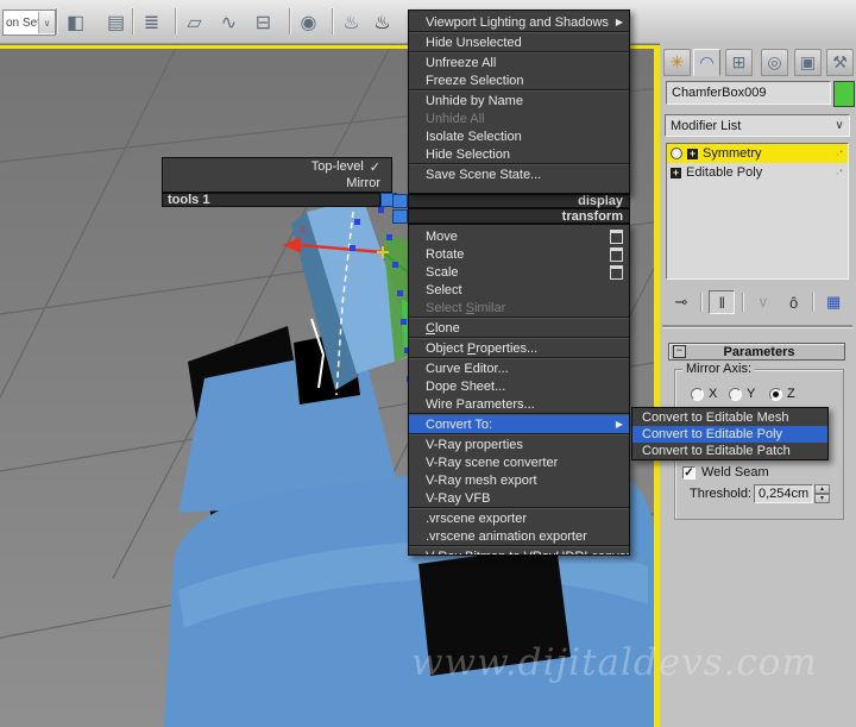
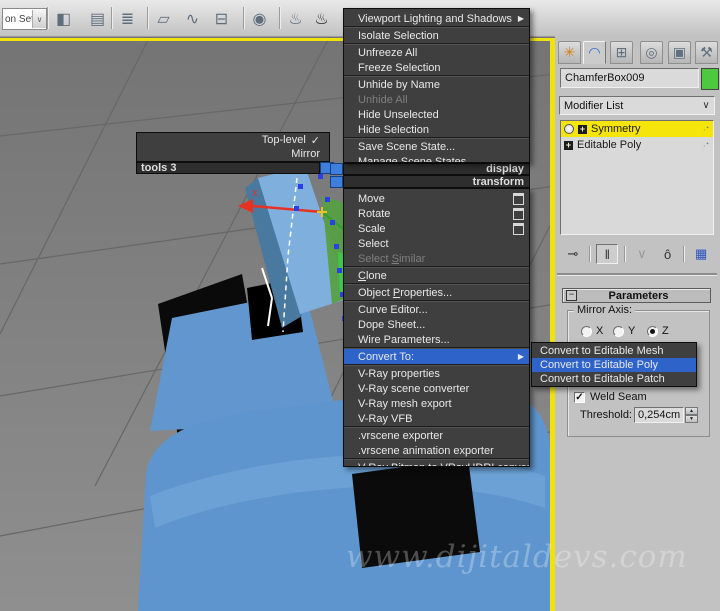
  x
  ✳
  ◠
  ⊞
  ◎
  ▣
  ⚒
  ChamferBox009
  Modifier List
  ∨
  +
  Symmetry
  ∙⁺
  +
  Editable Poly
  ∙⁺
  ⊸
  ‖
  ∨
  ô
  ▦
  −
  Parameters
  Mirror Axis:
  X
  Y
  Z
  ✓
  Weld Seam
  Threshold:
  0,254cm
  www.dijitaldevs.com
  on Se
  ∨
  ◧
  ▤
  ≣
  ▱
  ∿
  ⊟
  ◉
  ♨
  ♨
  Top-level
  ✓
  Mirror
- tools 1
+ tools 3
  display
  transform
  Viewport Lighting and Shadows
  ▶
- Hide Unselected
+ Isolate Selection
  Unfreeze All
  Freeze Selection
  Unhide by Name
  Unhide All
- Isolate Selection
+ Hide Unselected
  Hide Selection
  Save Scene State...
+ Manage Scene States...
  Move
  Rotate
  Scale
  Select
  Select Similar
  Clone
  Object Properties...
  Curve Editor...
  Dope Sheet...
  Wire Parameters...
  Convert To:
  ▶
  V-Ray properties
  V-Ray scene converter
  V-Ray mesh export
  V-Ray VFB
  .vrscene exporter
  .vrscene animation exporter
  Convert to Editable Mesh
  Convert to Editable Poly
  Convert to Editable Patch
